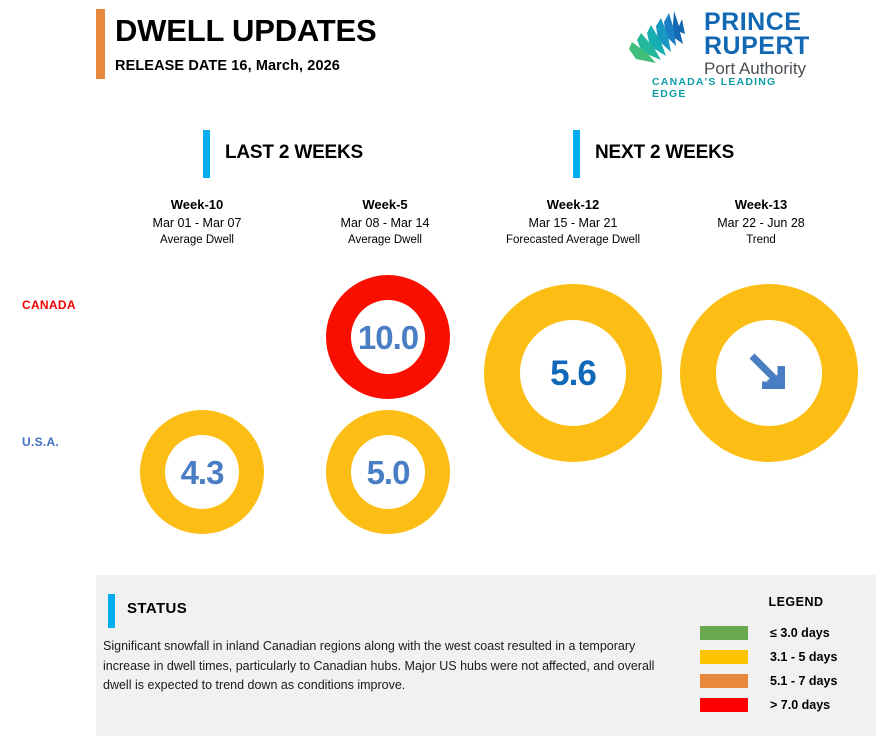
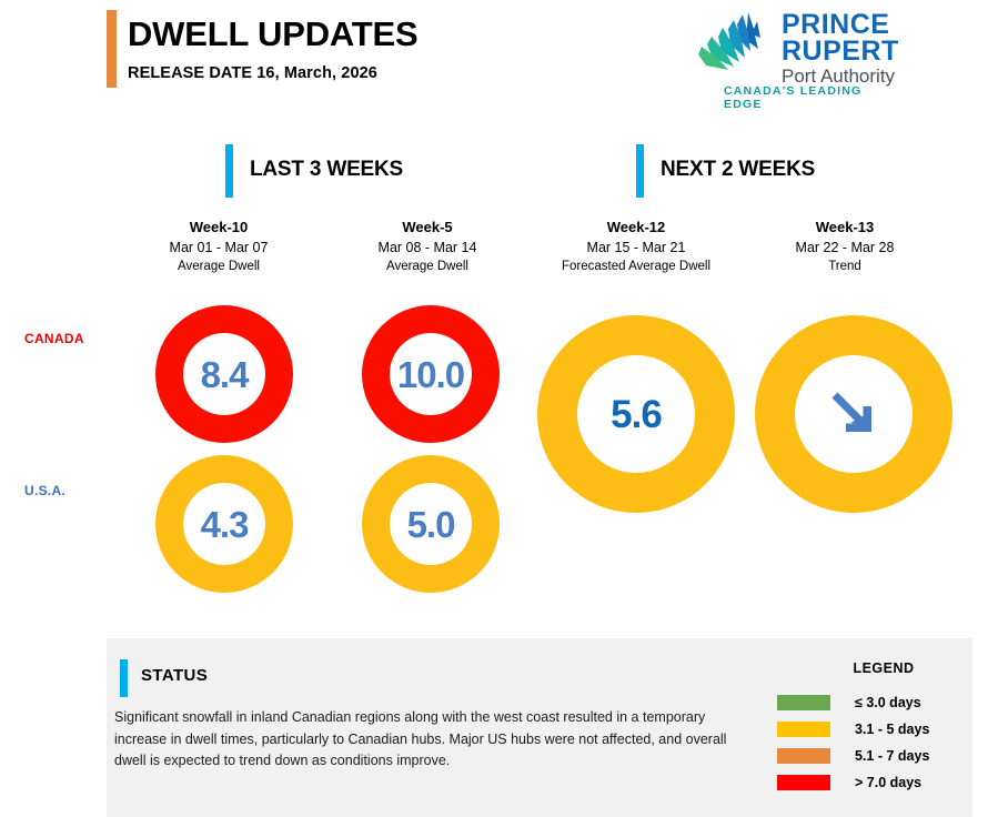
  DWELL UPDATES
  RELEASE DATE 16, March, 2026
  PRINCE
  RUPERT
  Port Authority
  CANADA'S LEADING EDGE
- LAST 2 WEEKS
+ LAST 3 WEEKS
  NEXT 2 WEEKS
  Week-10
  Mar 01 - Mar 07
  Average Dwell
  Week-5
  Mar 08 - Mar 14
  Average Dwell
  Week-12
  Mar 15 - Mar 21
  Forecasted Average Dwell
  Week-13
- Mar 22 - Jun 28
+ Mar 22 - Mar 28
  Trend
  CANADA
  U.S.A.
+ 8.4
  10.0
  4.3
  5.0
  5.6
  STATUS
  Significant snowfall in inland Canadian regions along with the west coast resulted in a temporary increase in dwell times, particularly to Canadian hubs. Major US hubs were not affected, and overall dwell is expected to trend down as conditions improve.
  LEGEND
  ≤ 3.0 days
  3.1 - 5 days
  5.1 - 7 days
  > 7.0 days
